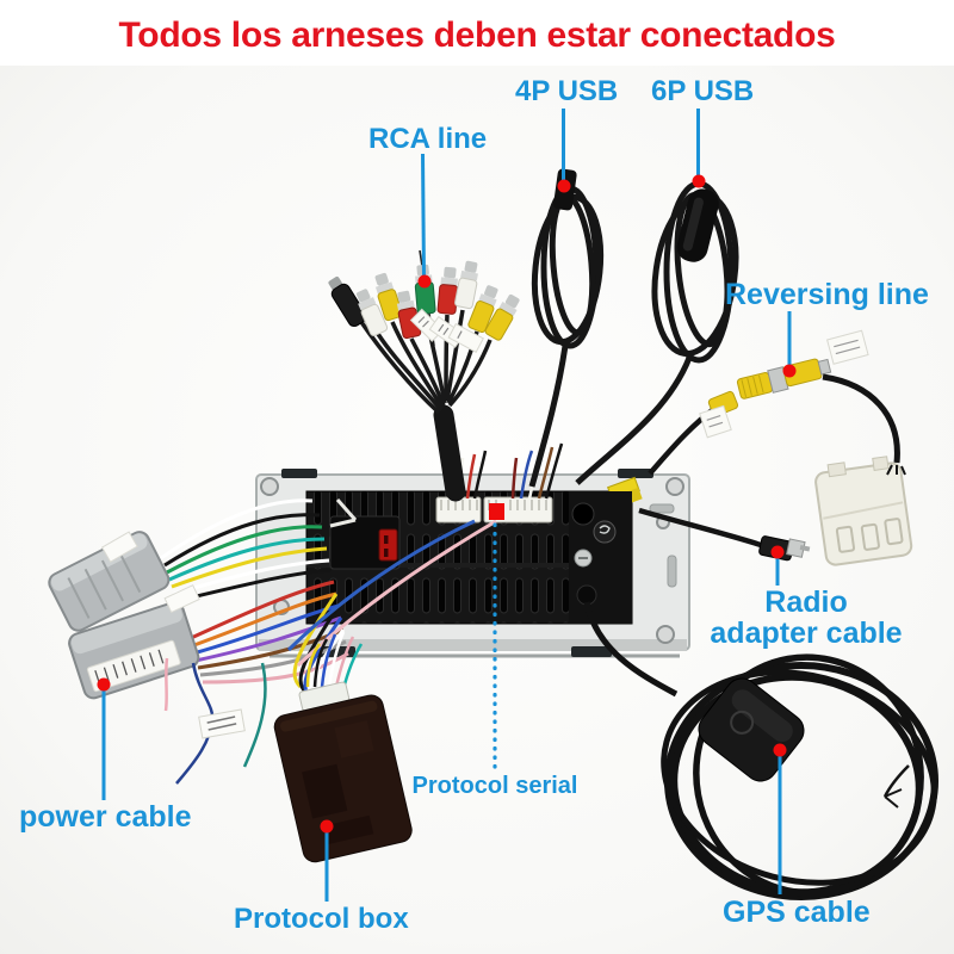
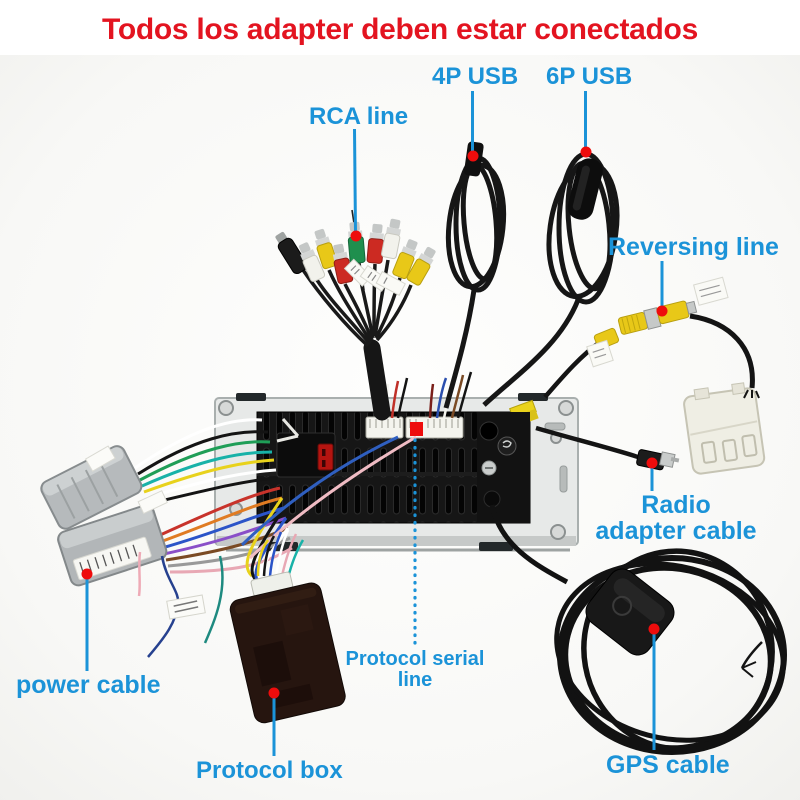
- Todos los arneses deben estar conectados
+ Todos los adapter deben estar conectados
  RCA line
  4P USB
  6P USB
  Reversing line
  Radio
  adapter cable
  power cable
  Protocol serial
+ line
  Protocol box
  GPS cable
